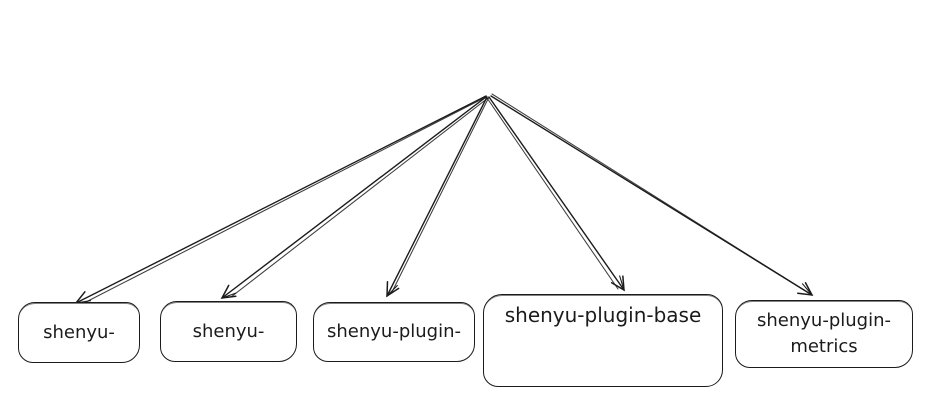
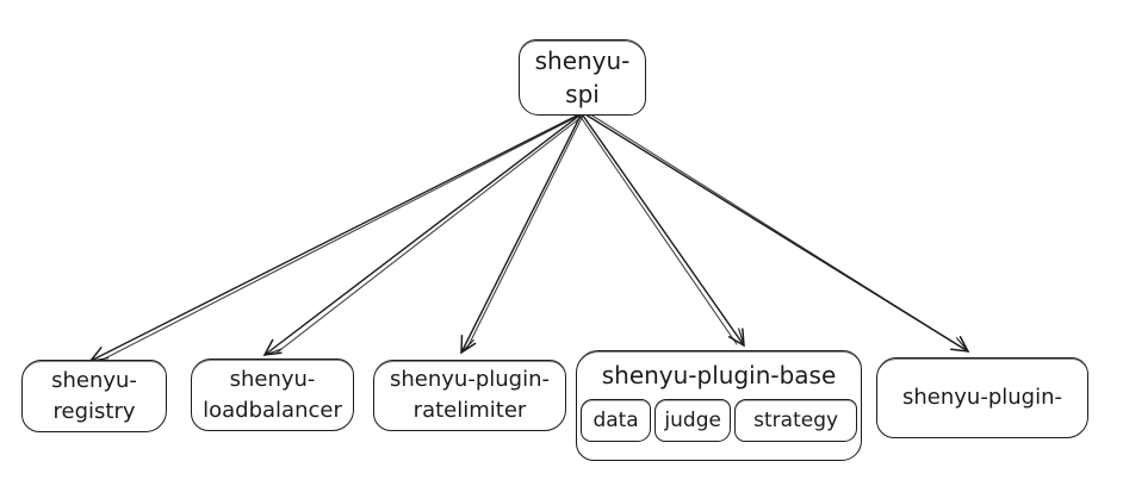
+ shenyu-spi
  shenyu-
+ registry
  shenyu-
+ loadbalancer
  shenyu-plugin-
+ ratelimiter
  shenyu-plugin-base
+ data
+ judge
+ strategy
  shenyu-plugin-
- metrics
